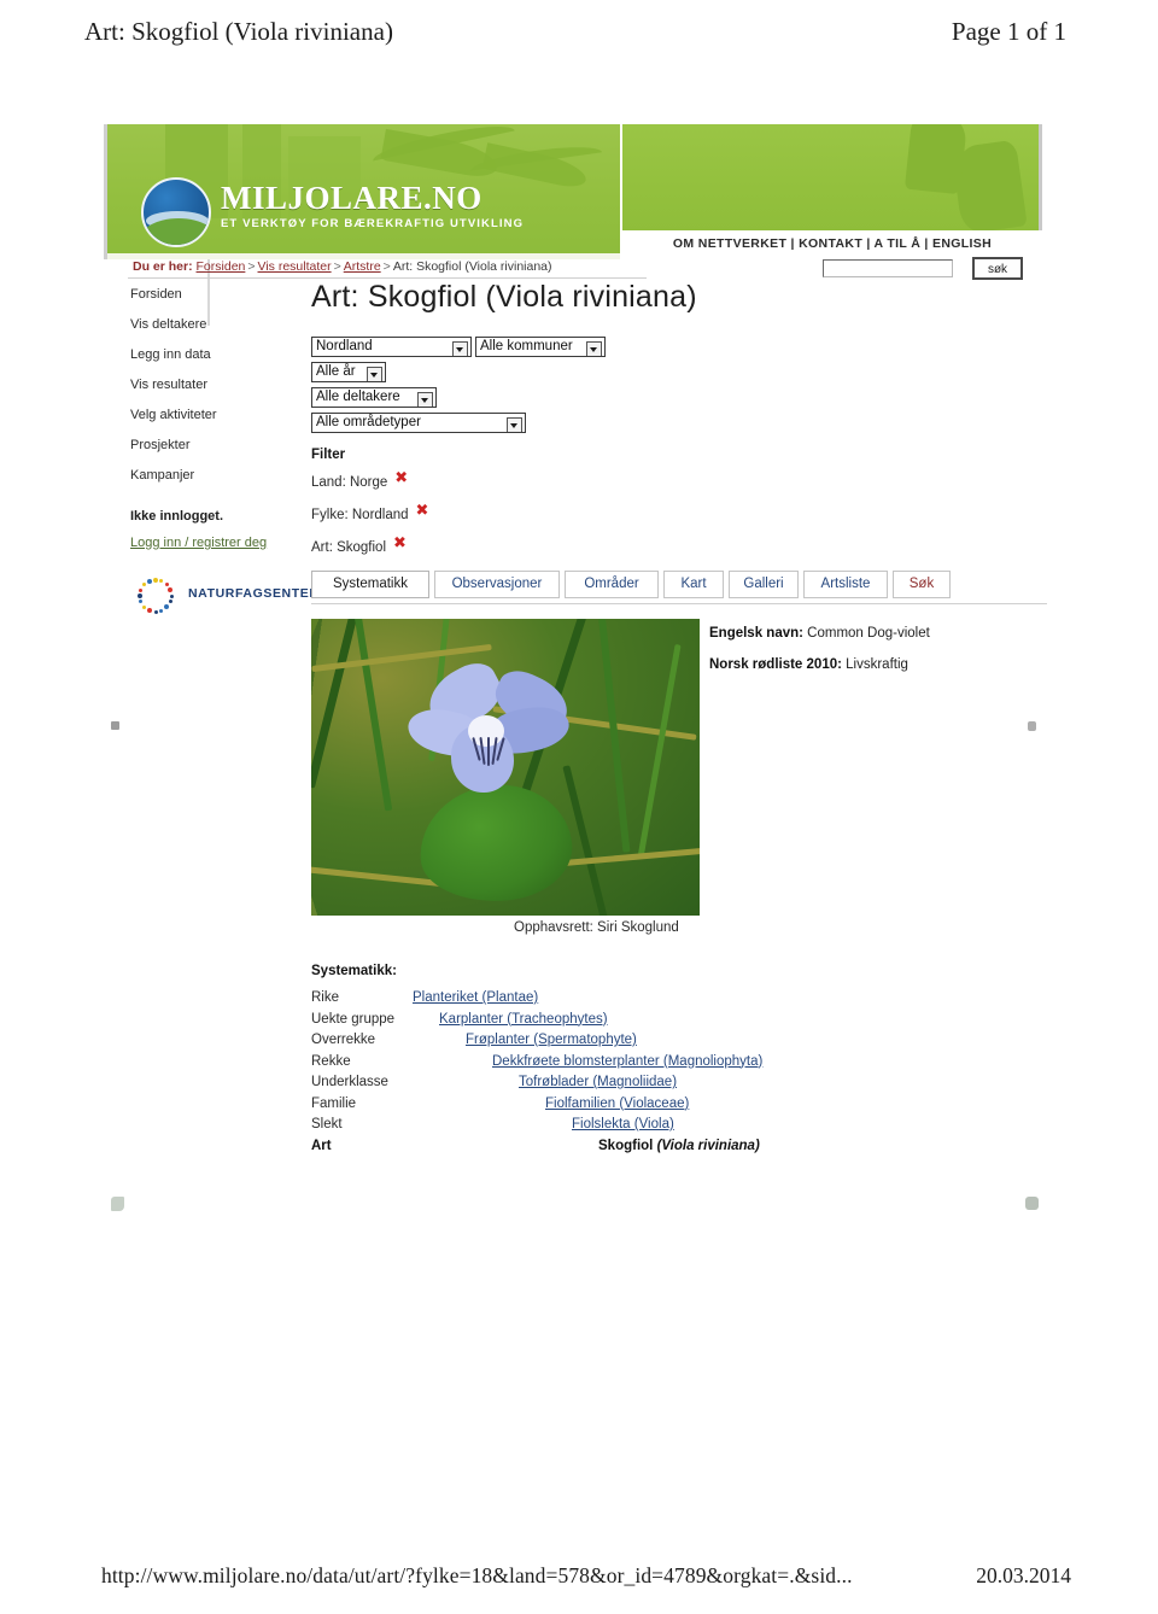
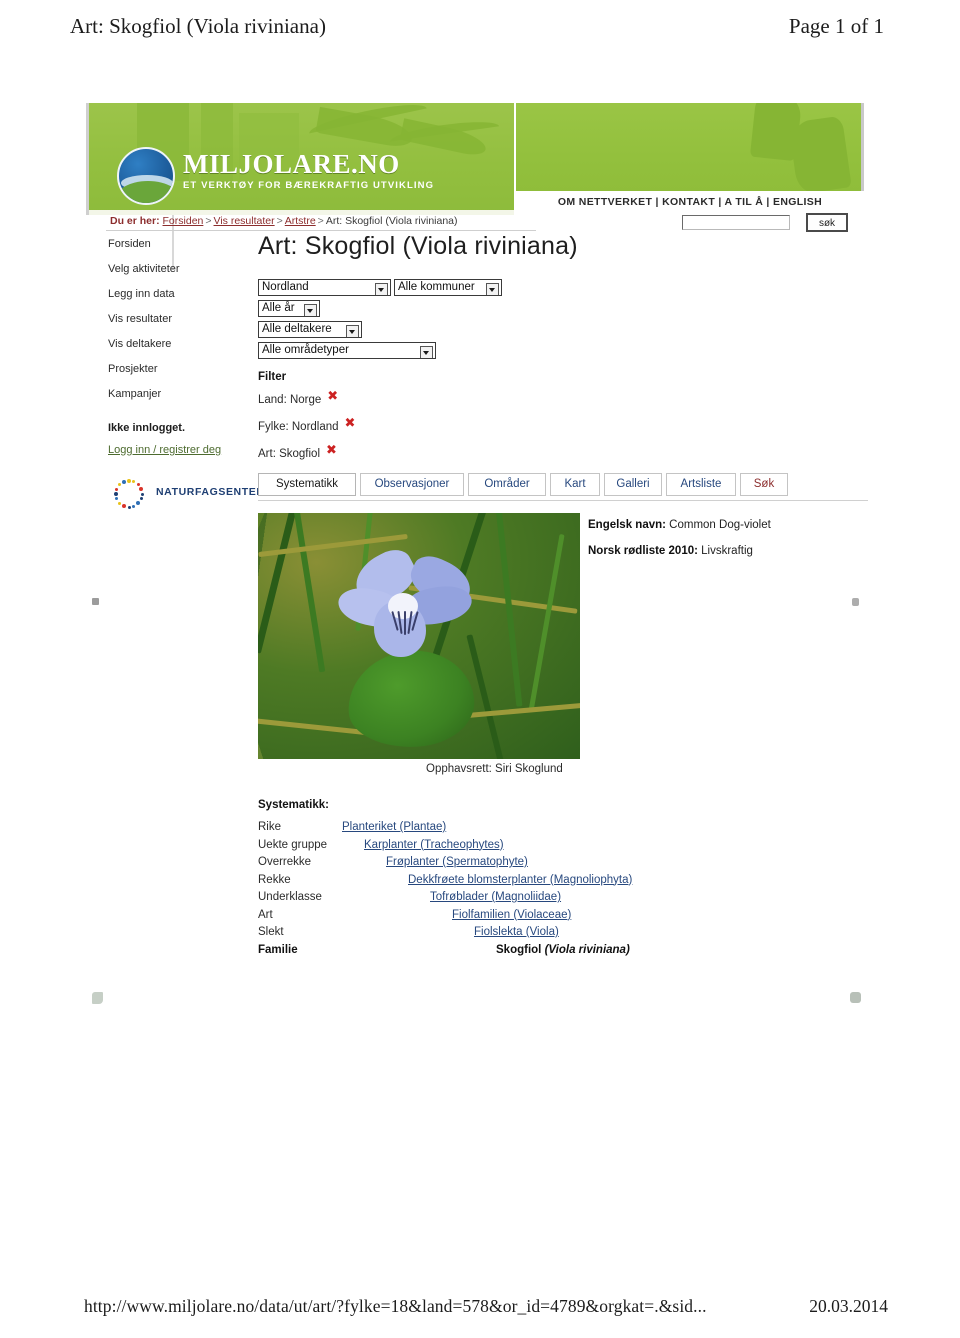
  Art: Skogfiol (Viola riviniana)
  Page 1 of 1
  MILJOLARE.NO
  ET VERKTØY FOR BÆREKRAFTIG UTVIKLING
  OM NETTVERKET | KONTAKT | A TIL Å | ENGLISH
  søk
  Du er her: Forsiden > Vis resultater > Artstre > Art: Skogfiol (Viola riviniana)
  Forsiden
- Vis deltakere
+ Velg aktiviteter
  Legg inn data
  Vis resultater
- Velg aktiviteter
+ Vis deltakere
  Prosjekter
  Kampanjer
  Ikke innlogget.
  Logg inn / registrer deg
  NATURFAGSENTE
  Art: Skogfiol (Viola riviniana)
  Nordland
  Alle kommuner
  Alle år
  Alle deltakere
  Alle områdetyper
  Filter
  Land: Norge ✖
  Fylke: Nordland ✖
  Art: Skogfiol ✖
  Systematikk
  Observasjoner
  Områder
  Kart
  Galleri
  Artsliste
  Søk
  Opphavsrett: Siri Skoglund
  Engelsk navn: Common Dog-violet
  Norsk rødliste 2010: Livskraftig
  Systematikk:
  Rike
  Planteriket (Plantae)
  Uekte gruppe
  Karplanter (Tracheophytes)
  Overrekke
  Frøplanter (Spermatophyte)
  Rekke
  Dekkfrøete blomsterplanter (Magnoliophyta)
  Underklasse
  Tofrøblader (Magnoliidae)
- Familie
+ Art
  Fiolfamilien (Violaceae)
  Slekt
  Fiolslekta (Viola)
- Art
+ Familie
  Skogfiol (Viola riviniana)
  http://www.miljolare.no/data/ut/art/?fylke=18&land=578&or_id=4789&orgkat=.&sid...
  20.03.2014
